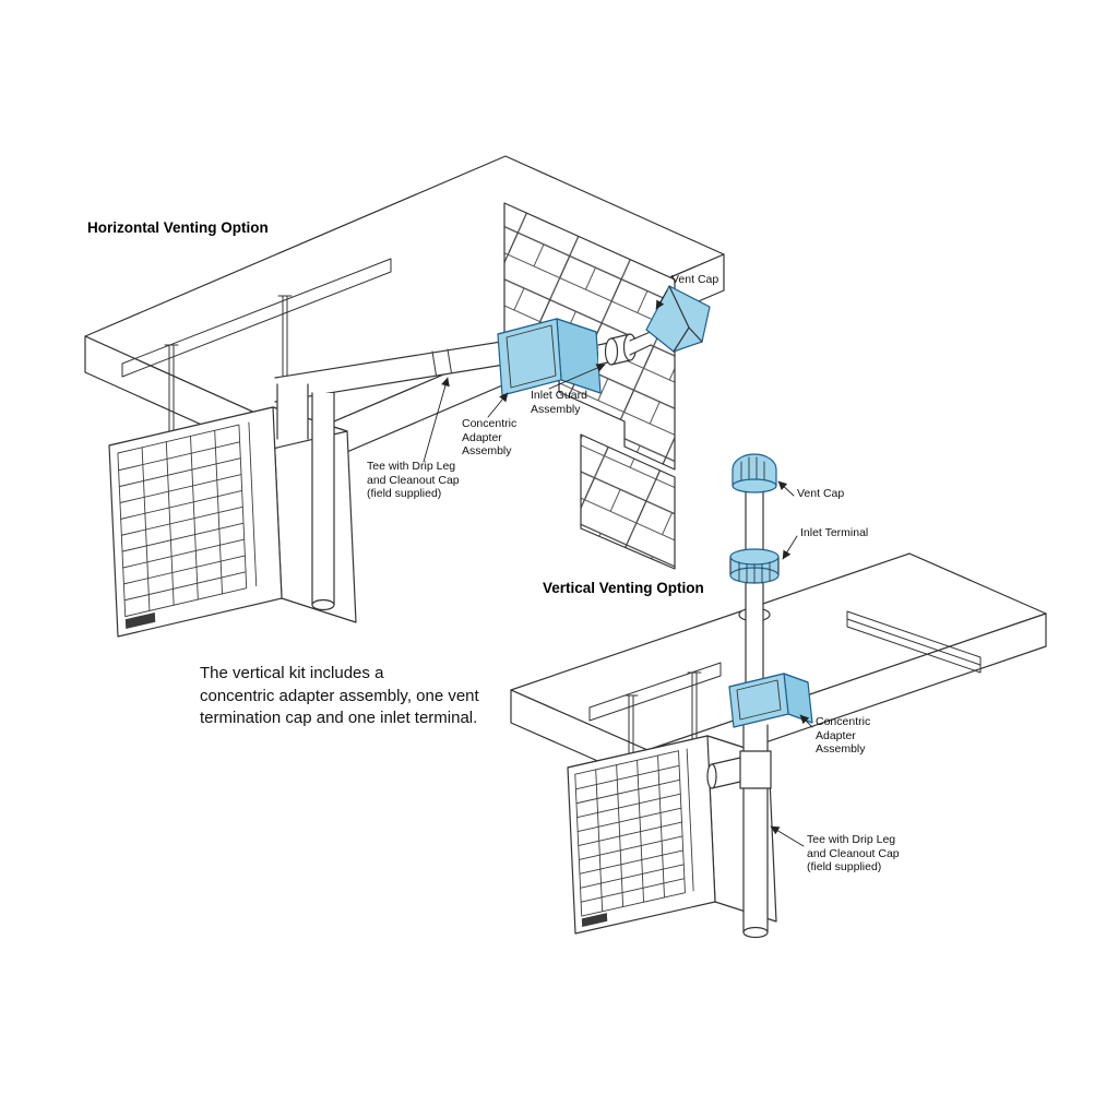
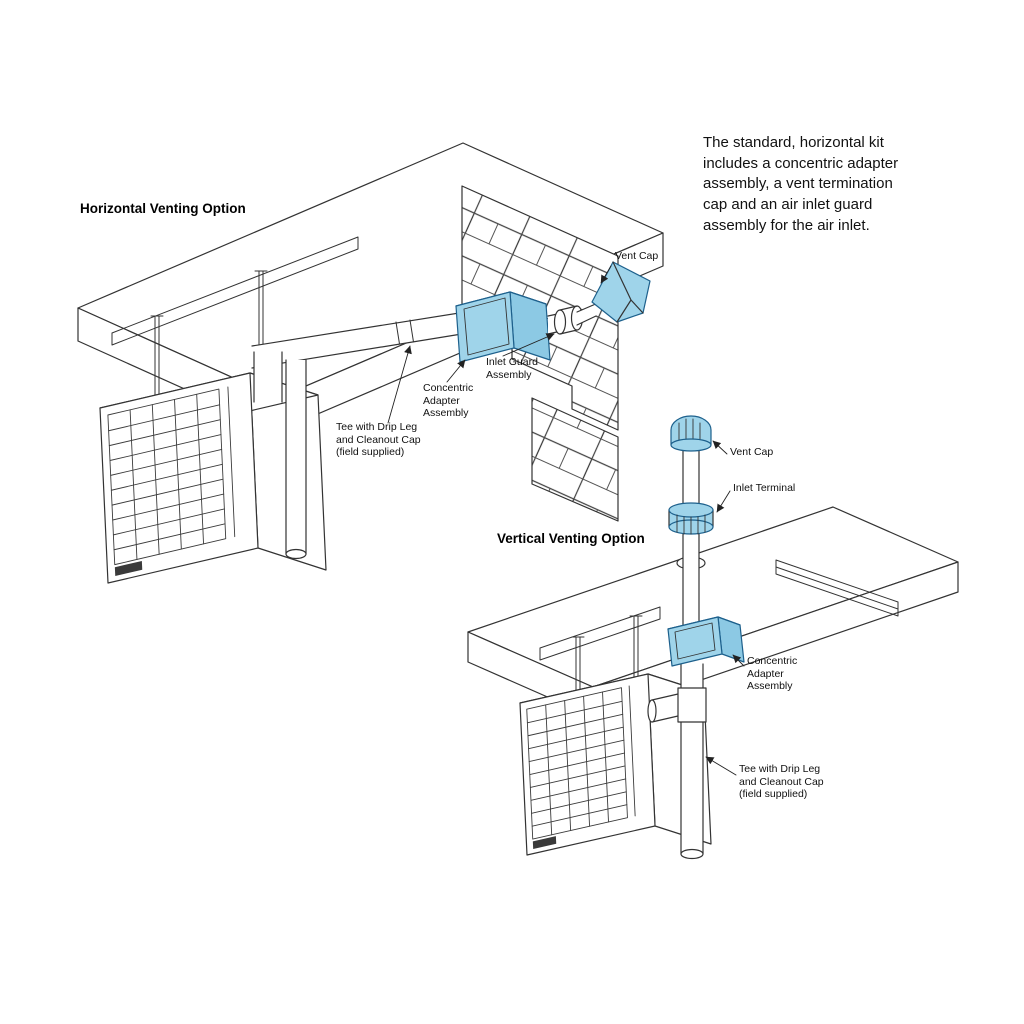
  Horizontal Venting Option
+ The standard, horizontal kit
+ includes a concentric adapter
+ assembly, a vent termination
+ cap and an air inlet guard
+ assembly for the air inlet.
  Vent Cap
  Inlet Guard
  Assembly
  Concentric
  Adapter
  Assembly
  Tee with Drip Leg
  and Cleanout Cap
  (field supplied)
  Vertical Venting Option
- The vertical kit includes a
- concentric adapter assembly, one vent
- termination cap and one inlet terminal.
  Vent Cap
  Inlet Terminal
  Concentric
  Adapter
  Assembly
  Tee with Drip Leg
  and Cleanout Cap
  (field supplied)
